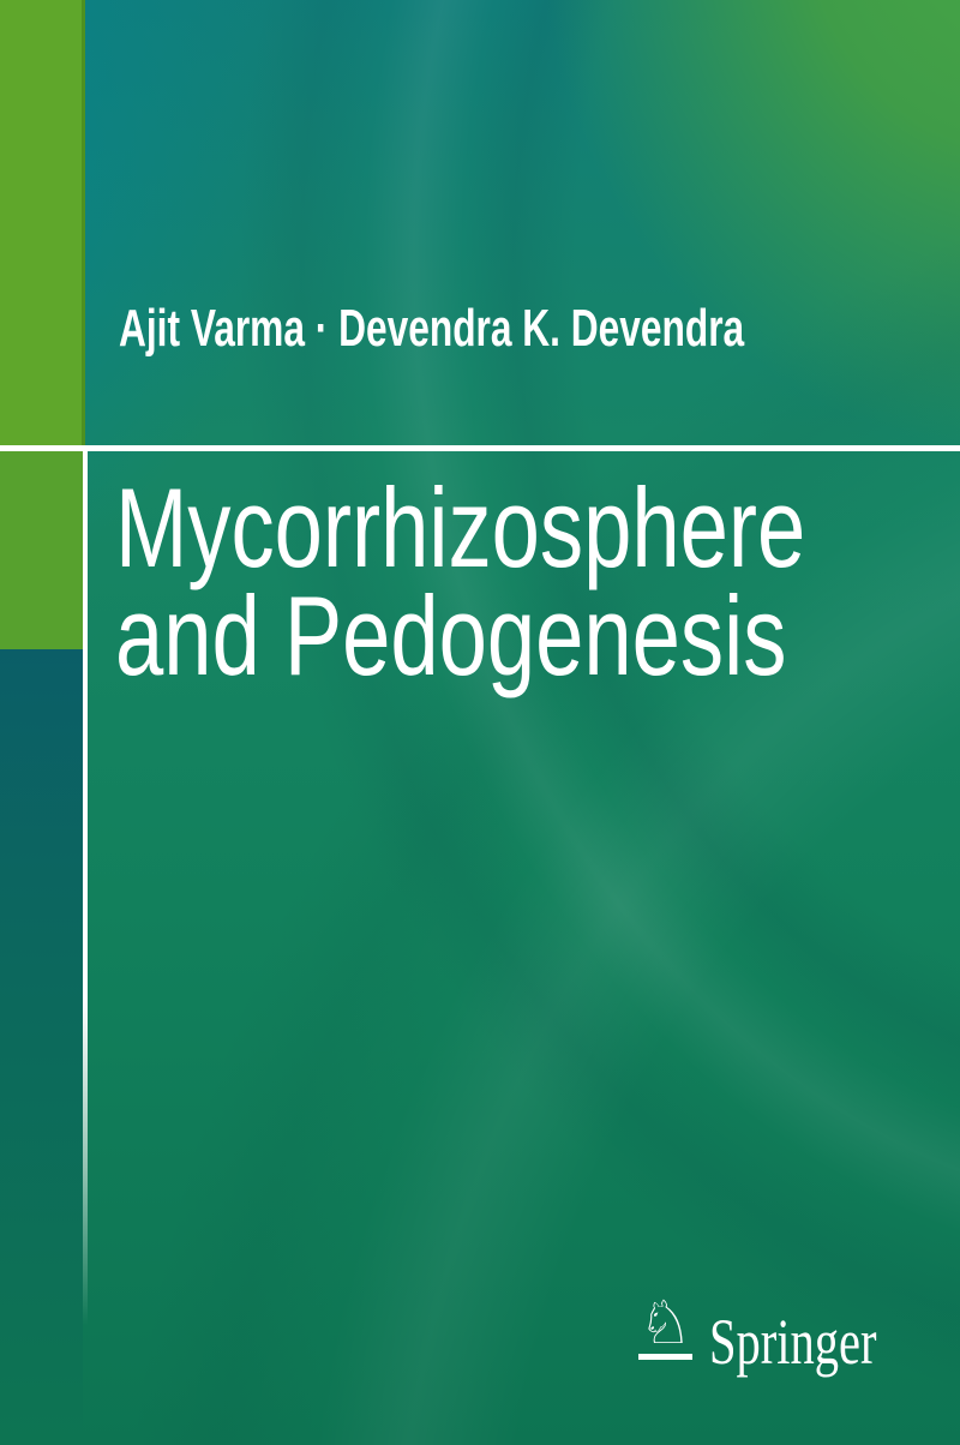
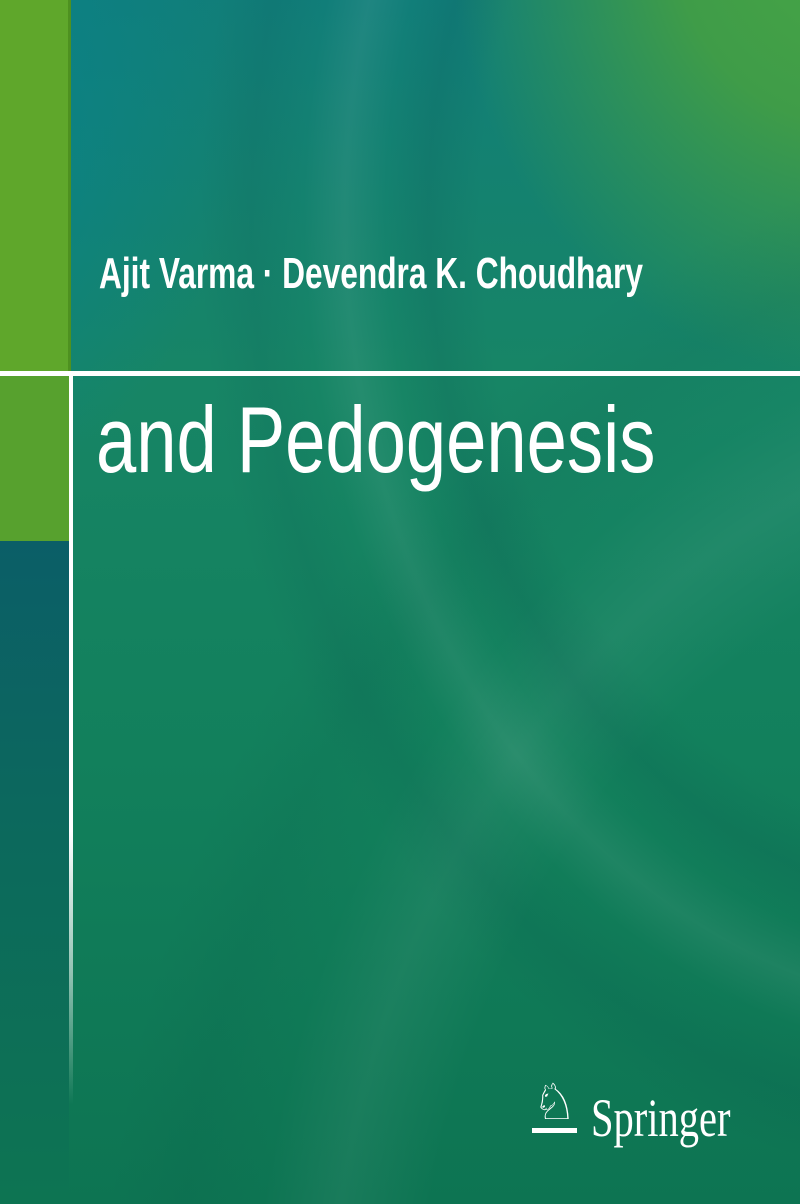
- Ajit Varma · Devendra K. Devendra
+ Ajit Varma · Devendra K. Choudhary
- Mycorrhizosphere
  and Pedogenesis
  ♘
  Springer
